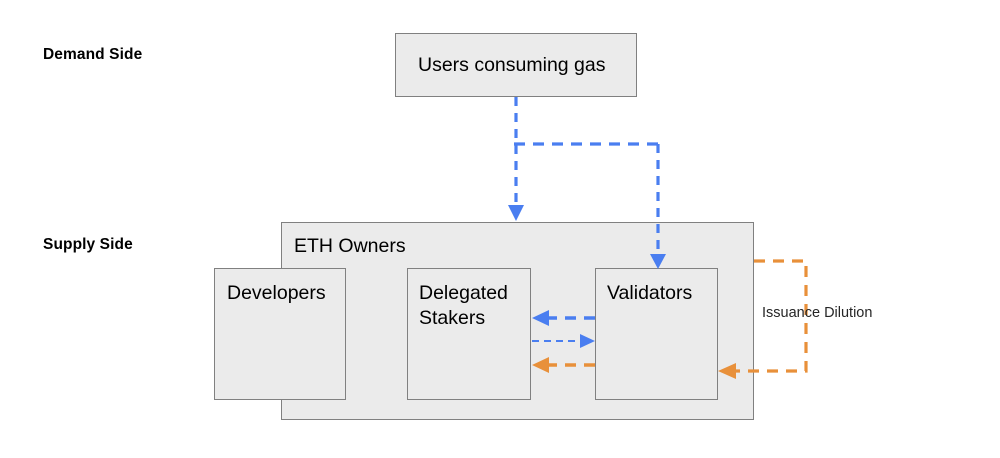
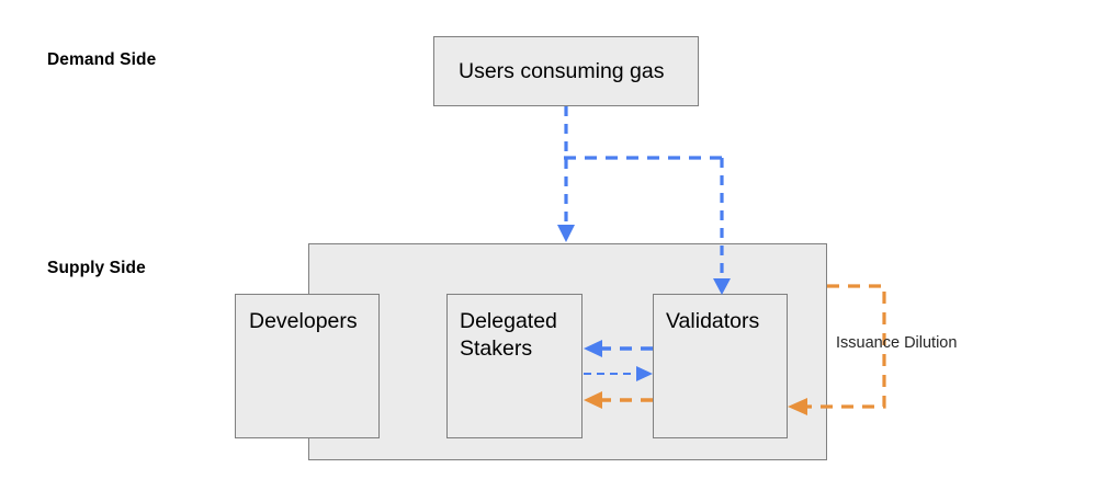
  Demand Side
  Supply Side
- ETH Owners
  Users consuming gas
  Developers
  Delegated
  Stakers
  Validators
  Issuance Dilution
